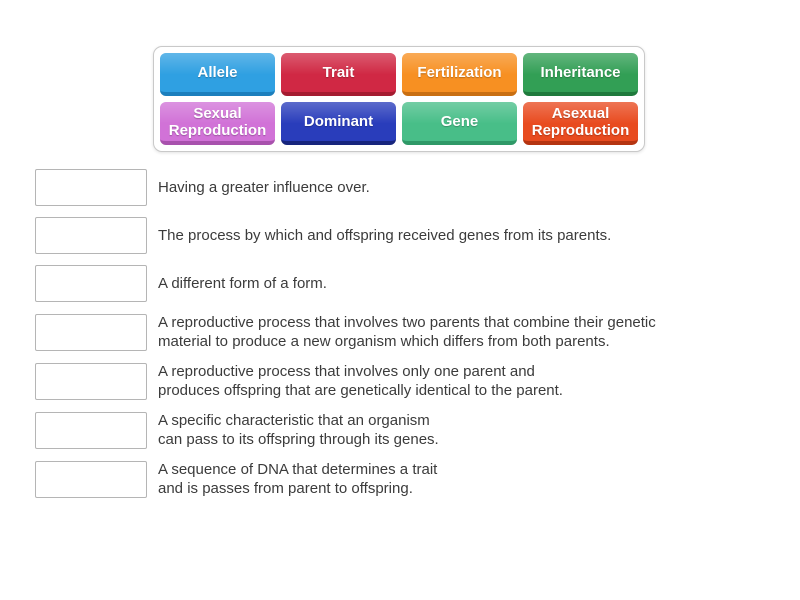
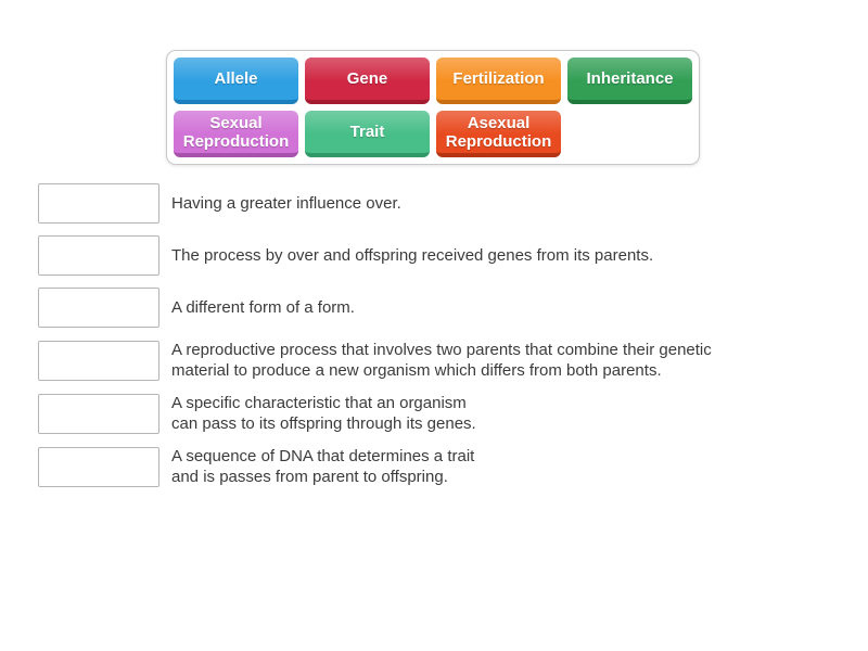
  Allele
- Trait
+ Gene
  Fertilization
  Inheritance
  Sexual Reproduction
- Dominant
- Gene
+ Trait
  Asexual Reproduction
  Having a greater influence over.
- The process by which and offspring received genes from its parents.
+ The process by over and offspring received genes from its parents.
  A different form of a form.
  A reproductive process that involves two parents that combine their genetic
  material to produce a new organism which differs from both parents.
- A reproductive process that involves only one parent and
- produces offspring that are genetically identical to the parent.
  A specific characteristic that an organism
  can pass to its offspring through its genes.
  A sequence of DNA that determines a trait
  and is passes from parent to offspring.
